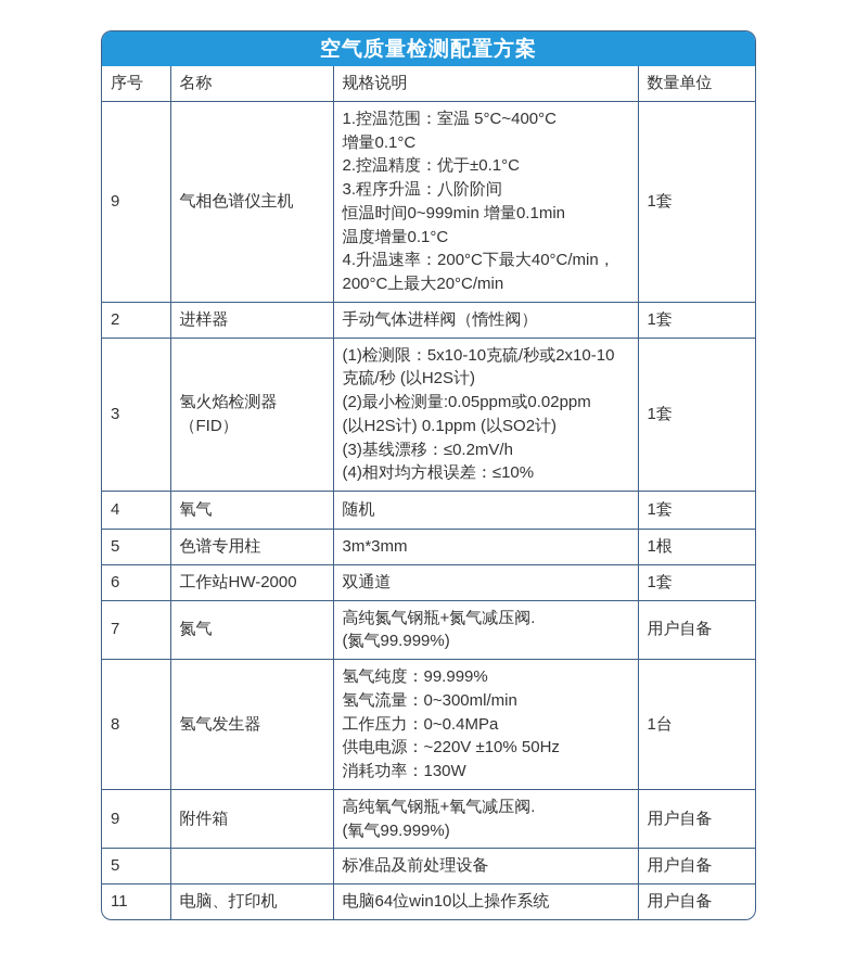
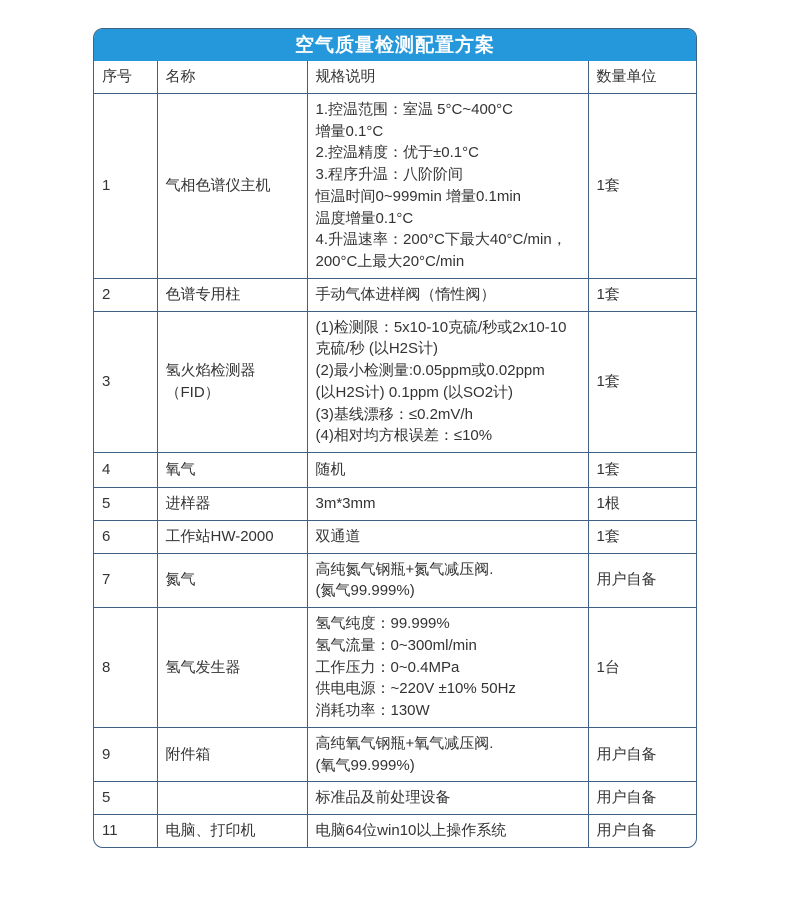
  空气质量检测配置方案
  序号	名称	规格说明	数量单位
- 9	气相色谱仪主机	1.控温范围：室温 5°C~400°C 增量0.1°C 2.控温精度：优于±0.1°C 3.程序升温：八阶阶间 恒温时间0~999min 增量0.1min 温度增量0.1°C 4.升温速率：200°C下最大40°C/min， 200°C上最大20°C/min	1套
+ 1	气相色谱仪主机	1.控温范围：室温 5°C~400°C 增量0.1°C 2.控温精度：优于±0.1°C 3.程序升温：八阶阶间 恒温时间0~999min 增量0.1min 温度增量0.1°C 4.升温速率：200°C下最大40°C/min， 200°C上最大20°C/min	1套
- 2	进样器	手动气体进样阀（惰性阀）	1套
+ 2	色谱专用柱	手动气体进样阀（惰性阀）	1套
  3	氢火焰检测器（FID）	(1)检测限：5x10-10克硫/秒或2x10-10 克硫/秒 (以H2S计) (2)最小检测量:0.05ppm或0.02ppm (以H2S计) 0.1ppm (以SO2计) (3)基线漂移：≤0.2mV/h (4)相对均方根误差：≤10%	1套
  4	氧气	随机	1套
- 5	色谱专用柱	3m*3mm	1根
+ 5	进样器	3m*3mm	1根
  6	工作站HW-2000	双通道	1套
  7	氮气	高纯氮气钢瓶+氮气减压阀. (氮气99.999%)	用户自备
  8	氢气发生器	氢气纯度：99.999% 氢气流量：0~300ml/min 工作压力：0~0.4MPa 供电电源：~220V ±10% 50Hz 消耗功率：130W	1台
  9	附件箱	高纯氧气钢瓶+氧气减压阀. (氧气99.999%)	用户自备
  5		标准品及前处理设备	用户自备
  11	电脑、打印机	电脑64位win10以上操作系统	用户自备
